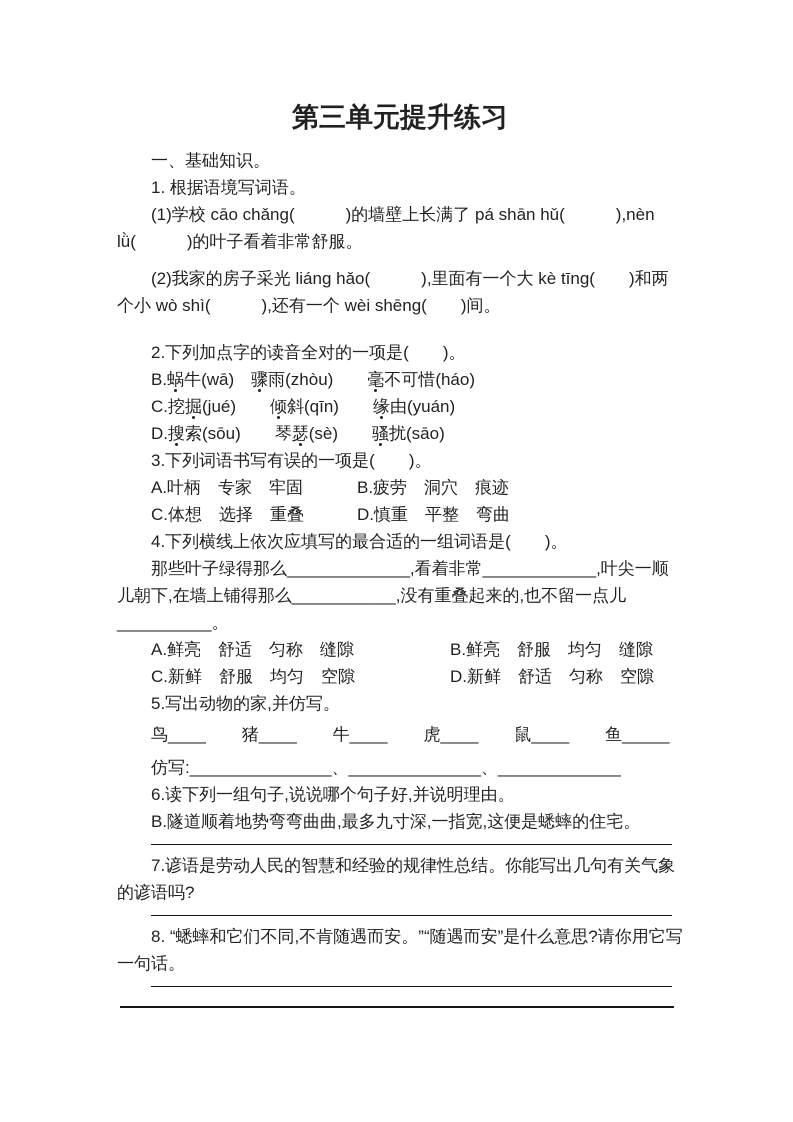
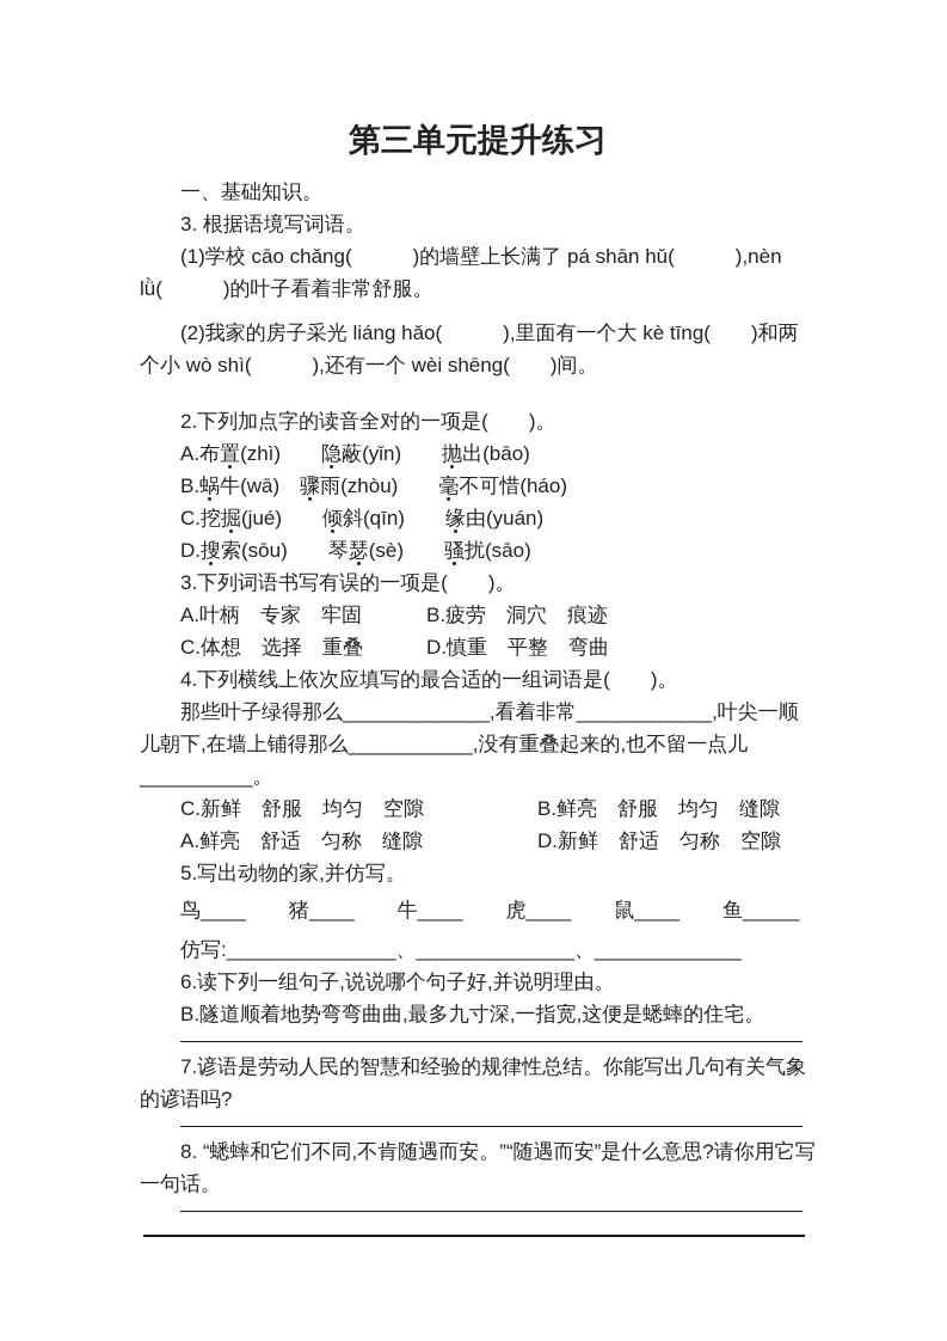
  第三单元提升练习
  一、基础知识。
- 1. 根据语境写词语。
+ 3. 根据语境写词语。
  (1)学校 cāo chǎng( )的墙壁上长满了 pá shān hǔ( ),nèn lǜ( )的叶子看着非常舒服。
  (2)我家的房子采光 liáng hǎo( ),里面有一个大 kè tīng( )和两个小 wò shì( ),还有一个 wèi shēng( )间。
  2.下列加点字的读音全对的一项是( )。
+ A.布置(zhì) 隐蔽(yǐn) 抛出(bāo)
  B.蜗牛(wā) 骤雨(zhòu) 毫不可惜(háo)
  C.挖掘(jué) 倾斜(qīn) 缘由(yuán)
  D.搜索(sōu) 琴瑟(sè) 骚扰(sāo)
  3.下列词语书写有误的一项是( )。
  A.叶柄 专家 牢固
  B.疲劳 洞穴 痕迹
  C.体想 选择 重叠
  D.慎重 平整 弯曲
  4.下列横线上依次应填写的最合适的一组词语是( )。
  那些叶子绿得那么_____________,看着非常____________,叶尖一顺儿朝下,在墙上铺得那么___________,没有重叠起来的,也不留一点儿__________。
- A.鲜亮 舒适 匀称 缝隙
+ C.新鲜 舒服 均匀 空隙
  B.鲜亮 舒服 均匀 缝隙
- C.新鲜 舒服 均匀 空隙
+ A.鲜亮 舒适 匀称 缝隙
  D.新鲜 舒适 匀称 空隙
  5.写出动物的家,并仿写。
  鸟____
  猪____
  牛____
  虎____
  鼠____
  鱼_____
  仿写:_______________、______________、_____________
  6.读下列一组句子,说说哪个句子好,并说明理由。
  B.隧道顺着地势弯弯曲曲,最多九寸深,一指宽,这便是蟋蟀的住宅。
  7.谚语是劳动人民的智慧和经验的规律性总结。你能写出几句有关气象的谚语吗?
  8. “蟋蟀和它们不同,不肯随遇而安。”“随遇而安”是什么意思?请你用它写一句话。
